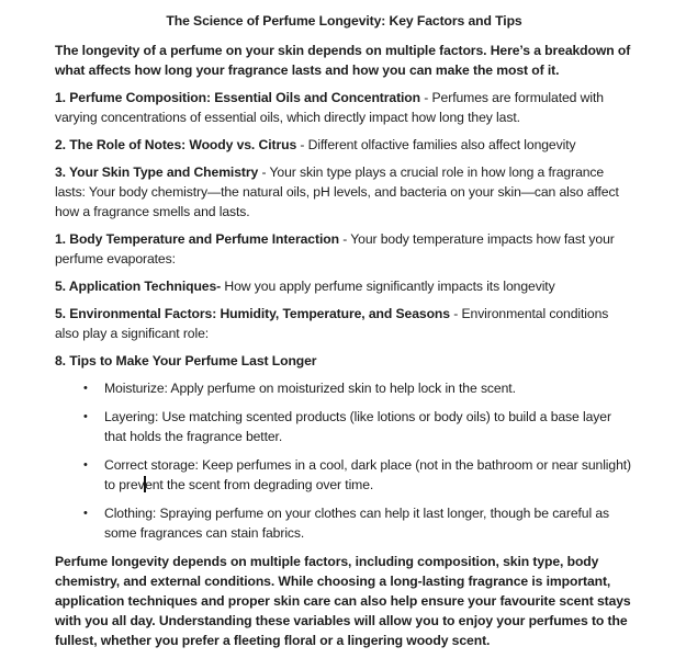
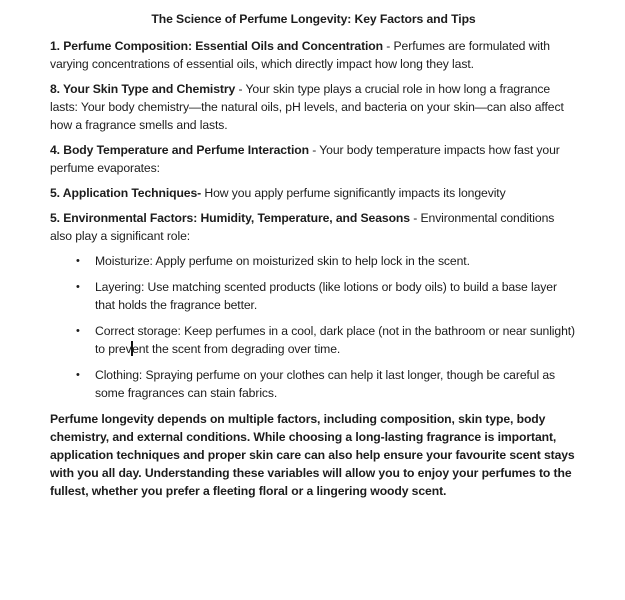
  The Science of Perfume Longevity: Key Factors and Tips
- The longevity of a perfume on your skin depends on multiple factors. Here’s a breakdown of what affects how long your fragrance lasts and how you can make the most of it.
  1. Perfume Composition: Essential Oils and Concentration - Perfumes are formulated with varying concentrations of essential oils, which directly impact how long they last.
- 2. The Role of Notes: Woody vs. Citrus - Different olfactive families also affect longevity
- 3. Your Skin Type and Chemistry - Your skin type plays a crucial role in how long a fragrance lasts: Your body chemistry—the natural oils, pH levels, and bacteria on your skin—can also affect how a fragrance smells and lasts.
+ 8. Your Skin Type and Chemistry - Your skin type plays a crucial role in how long a fragrance lasts: Your body chemistry—the natural oils, pH levels, and bacteria on your skin—can also affect how a fragrance smells and lasts.
- 1. Body Temperature and Perfume Interaction - Your body temperature impacts how fast your perfume evaporates:
+ 4. Body Temperature and Perfume Interaction - Your body temperature impacts how fast your perfume evaporates:
  5. Application Techniques- How you apply perfume significantly impacts its longevity
  5. Environmental Factors: Humidity, Temperature, and Seasons - Environmental conditions also play a significant role:
- 8. Tips to Make Your Perfume Last Longer
  •
  Moisturize: Apply perfume on moisturized skin to help lock in the scent.
  •
  Layering: Use matching scented products (like lotions or body oils) to build a base layer that holds the fragrance better.
  •
  Correct storage: Keep perfumes in a cool, dark place (not in the bathroom or near sunlight) to prevent the scent from degrading over time.
  •
  Clothing: Spraying perfume on your clothes can help it last longer, though be careful as some fragrances can stain fabrics.
  Perfume longevity depends on multiple factors, including composition, skin type, body chemistry, and external conditions. While choosing a long-lasting fragrance is important, application techniques and proper skin care can also help ensure your favourite scent stays with you all day. Understanding these variables will allow you to enjoy your perfumes to the fullest, whether you prefer a fleeting floral or a lingering woody scent.
